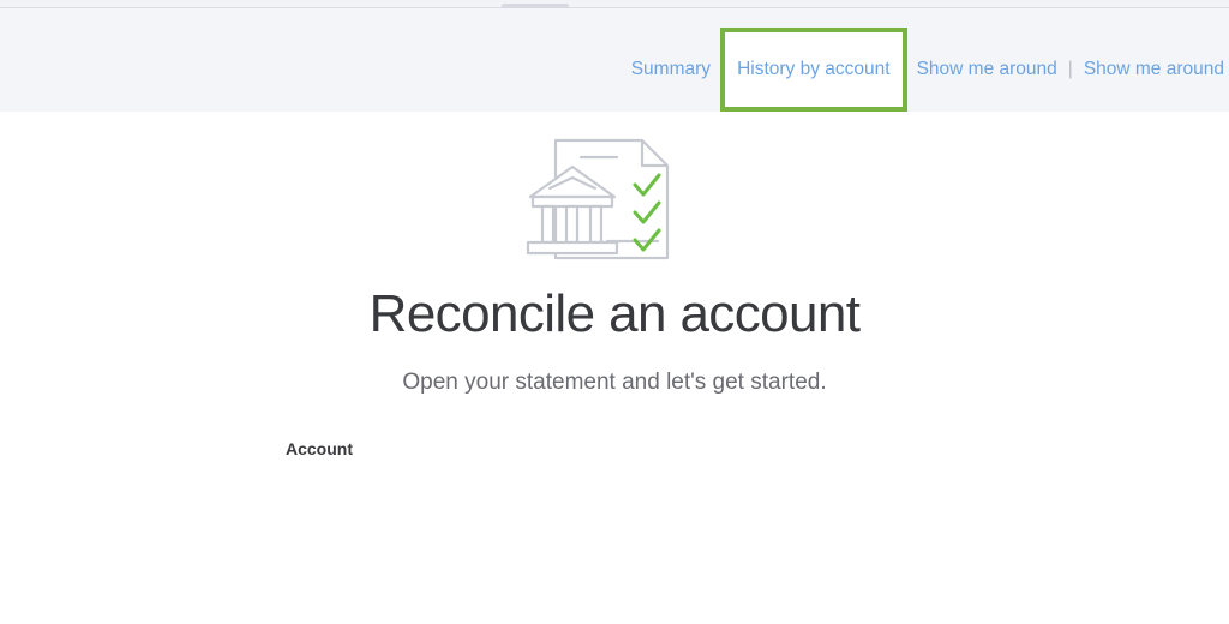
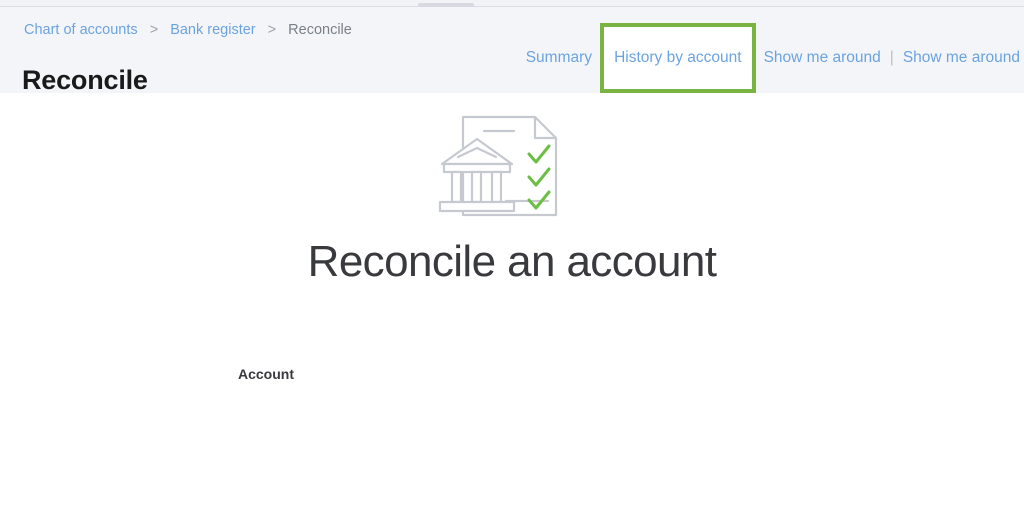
+ Chart of accounts > Bank register > Reconcile
+ Reconcile
  Summary
  History by account
  Show me around
  |
  Show me around
  Reconcile an account
- Open your statement and let's get started.
  Account
